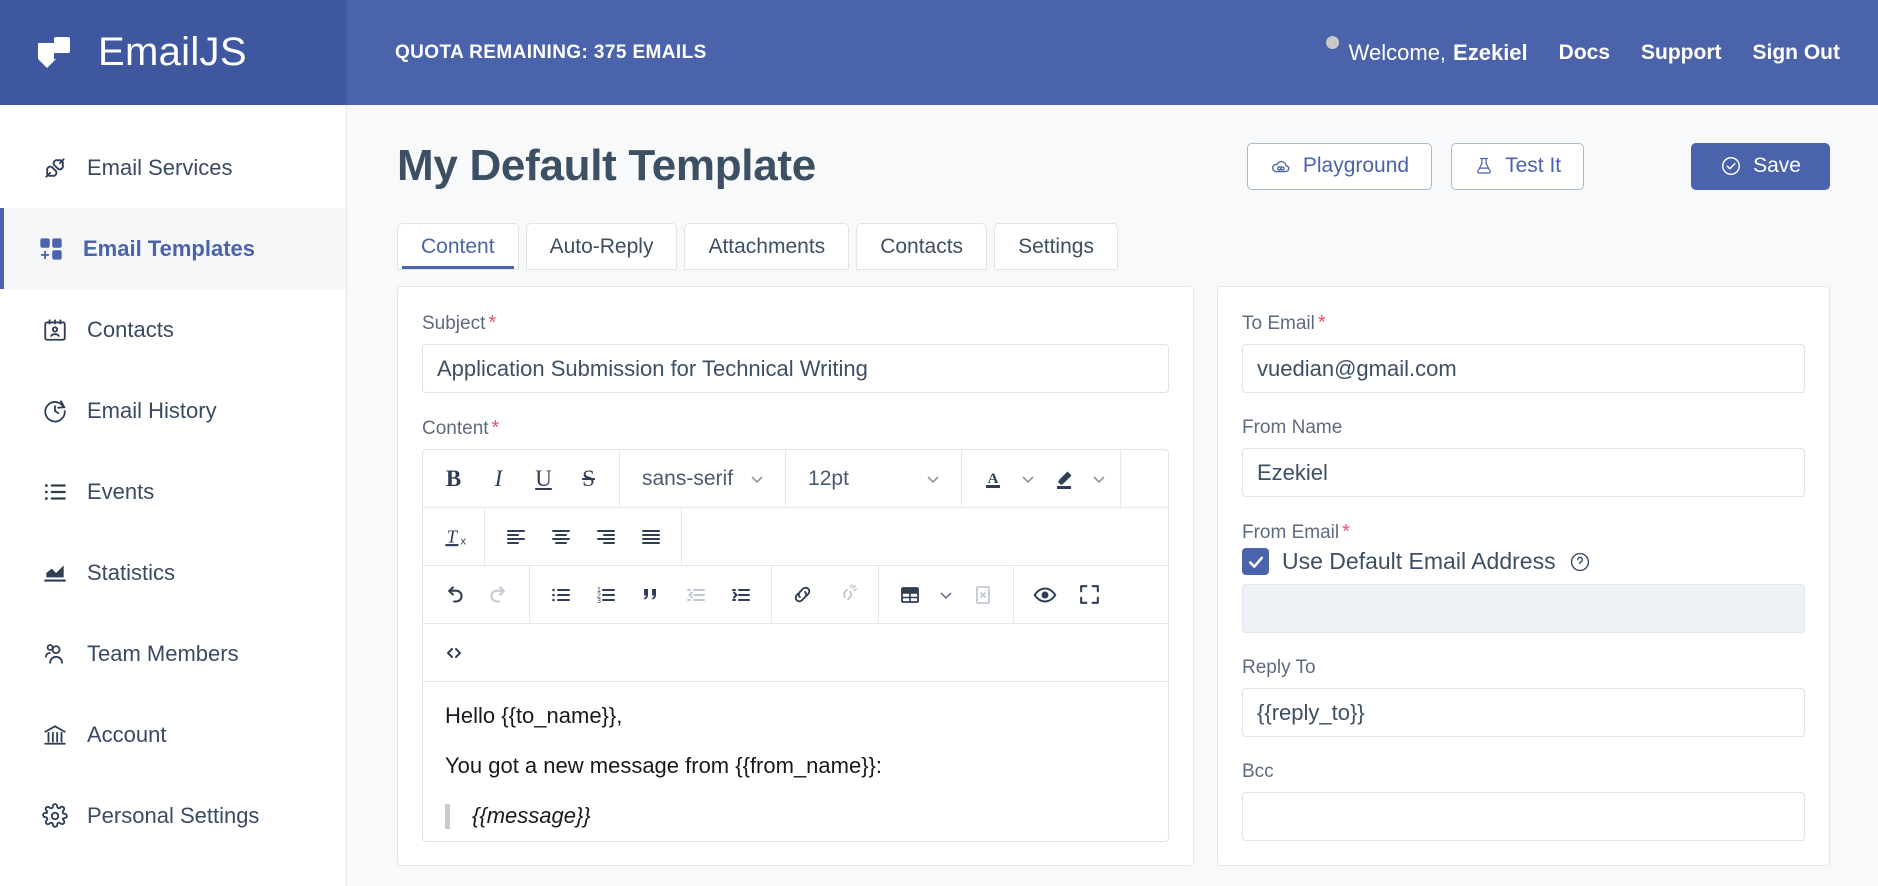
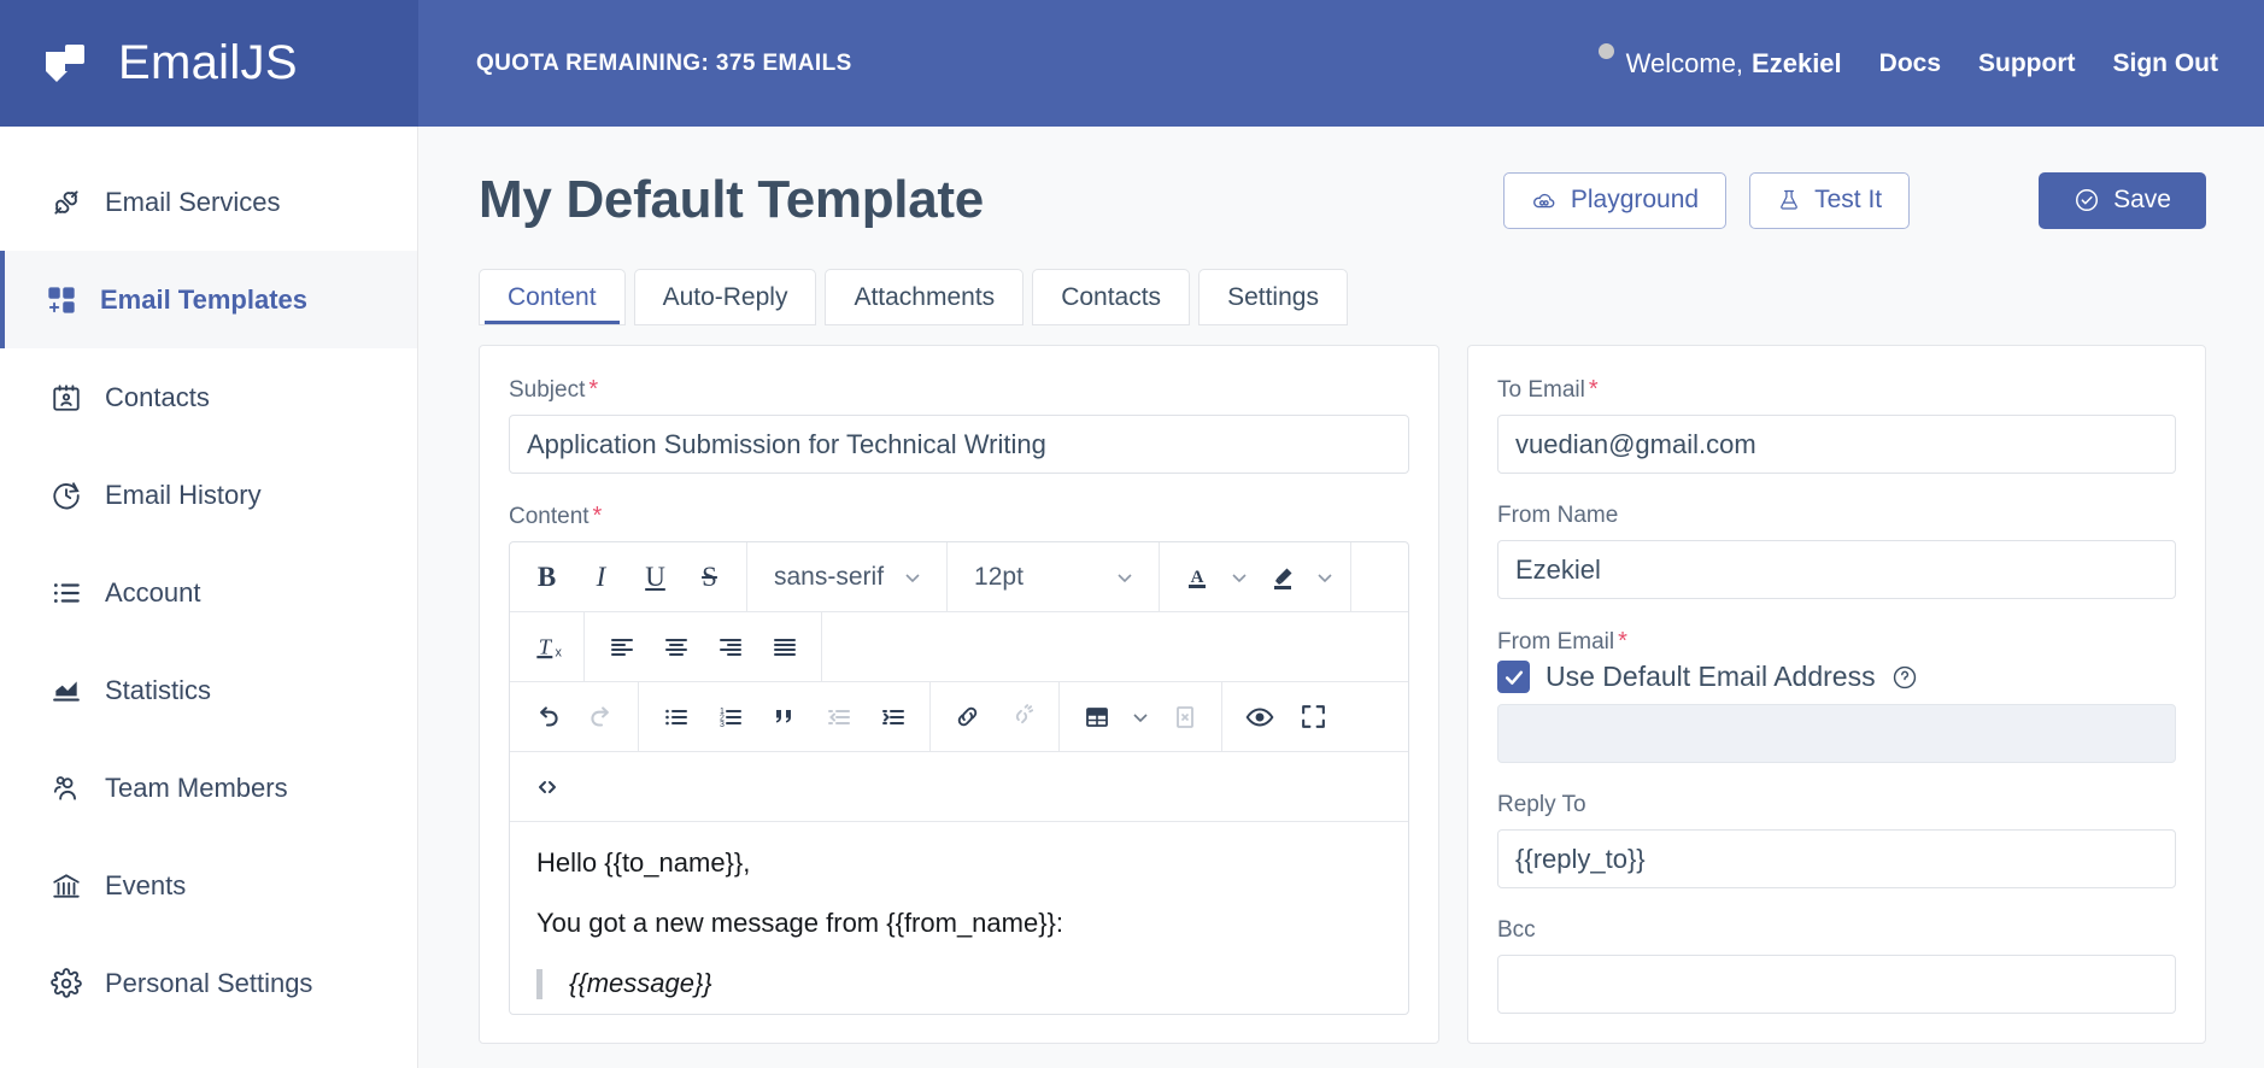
  EmailJS
  QUOTA REMAINING: 375 EMAILS
  Welcome,
  Ezekiel
  Docs
  Support
  Sign Out
  Email Services
  Email Templates
  Contacts
  Email History
- Events
+ Account
  Statistics
  Team Members
- Account
+ Events
  Personal Settings
  My Default Template
  Playground
  Test It
  Save
  Content
  Auto-Reply
  Attachments
  Contacts
  Settings
  Subject *
  Application Submission for Technical Writing
  Content *
  B
  I
  U
  S
  sans-serif
  12pt
  A
  T
  x
  Hello {{to_name}},
  You got a new message from {{from_name}}:
  {{message}}
  To Email *
  vuedian@gmail.com
  From Name
  Ezekiel
  From Email *
  Use Default Email Address
  Reply To
  {{reply_to}}
  Bcc
